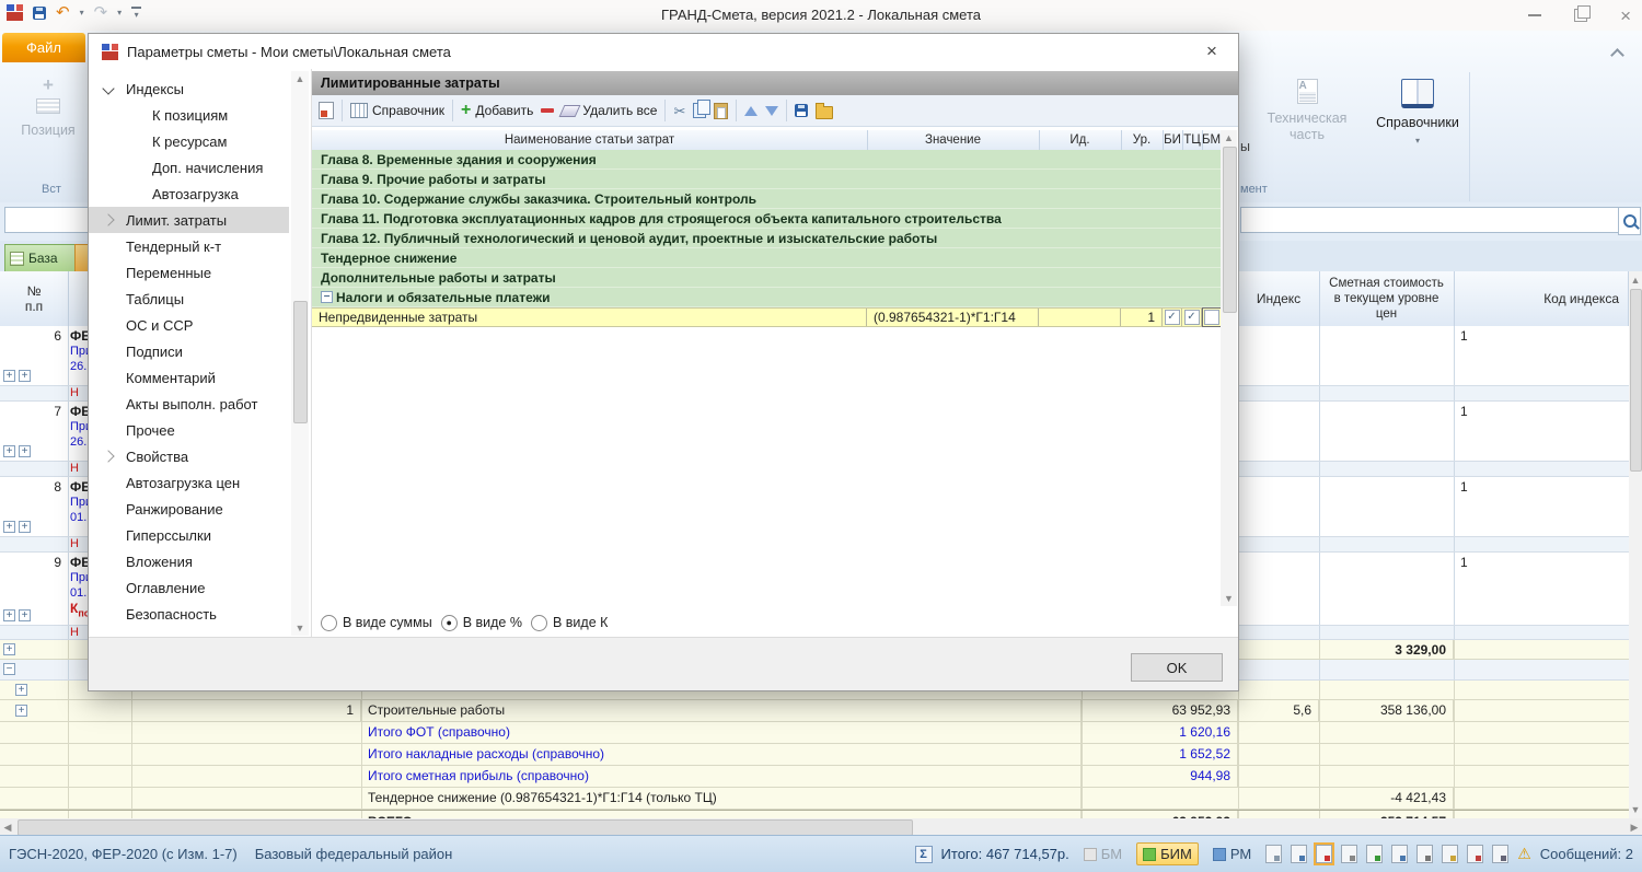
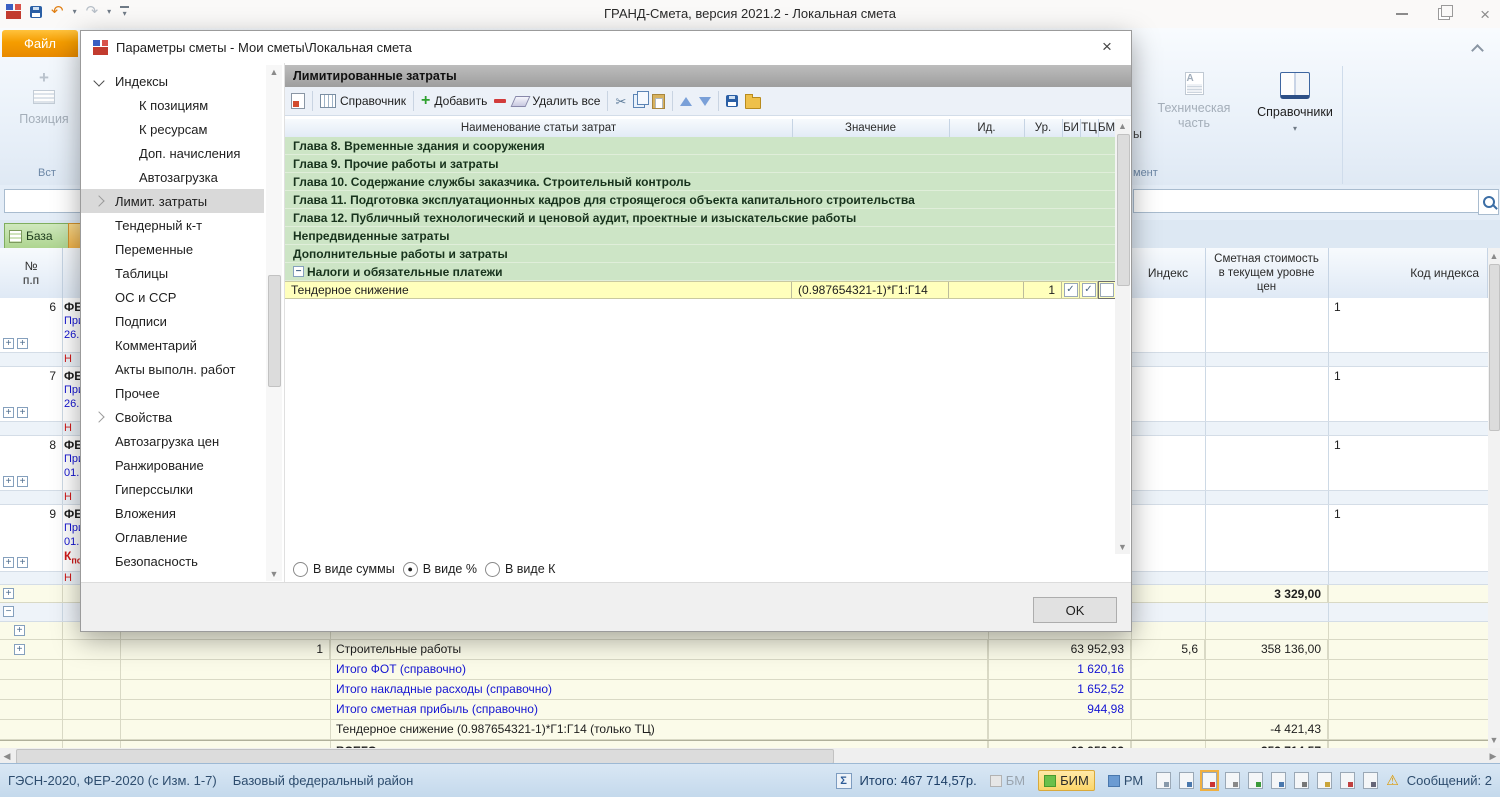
  ↶
  ▾
  ↷
  ▾
  ▾
  ГРАНД-Смета, версия 2021.2 - Локальная смета
  ×
  Файл
  Позиция
  Вст
  ы
  Техническая
  часть
  Справочники
  ▾
  мент
  База
  №
  п.п
  Индекс
  Сметная стоимость
  в текущем уровне
  цен
  Код индекса
  6
  ФЕ
  26.
  1
  Н
  7
  ФЕ
  26.
  1
  Н
  8
  ФЕ
  01.
  1
  Н
  9
  ФЕ
  01.
  1
  Н
  3 329,00
  1
  Строительные работы
  63 952,93
  5,6
  358 136,00
  Итого ФОТ (справочно)
  1 620,16
  Итого накладные расходы (справочно)
  1 652,52
  Итого сметная прибыль (справочно)
  944,98
  Тендерное снижение (0.987654321-1)*Г1:Г14 (только ТЦ)
  -4 421,43
  ▲
  ▼
  ◀
  ▶
  ГЭСН-2020, ФЕР-2020 (с Изм. 1-7)
  Базовый федеральный район
  Итого: 467 714,57р.
  БМ
  БИМ
  РМ
  ⚠
  Сообщений: 2
  Параметры сметы - Мои сметы\Локальная смета
  ×
  Индексы
  К позициям
  К ресурсам
  Доп. начисления
  Автозагрузка
  Лимит. затраты
  Тендерный к-т
  Переменные
  Таблицы
  ОС и ССР
  Подписи
  Комментарий
  Акты выполн. работ
  Прочее
  Свойства
  Автозагрузка цен
  Ранжирование
  Гиперссылки
  Вложения
  Оглавление
  Безопасность
  ▲
  ▼
  Лимитированные затраты
  Справочник
  +
  Добавить
  Удалить все
  ✂
  Наименование статьи затрат
  Значение
  Ид.
  Ур.
  БИ
  ТЦ
  БМ
  Глава 8. Временные здания и сооружения
  Глава 9. Прочие работы и затраты
  Глава 10. Содержание службы заказчика. Строительный контроль
  Глава 11. Подготовка эксплуатационных кадров для строящегося объекта капитального строительства
  Глава 12. Публичный технологический и ценовой аудит, проектные и изыскательские работы
- Тендерное снижение
+ Непредвиденные затраты
  Дополнительные работы и затраты
  Налоги и обязательные платежи
- Непредвиденные затраты
+ Тендерное снижение
  (0.987654321-1)*Г1:Г14
  1
  ✓
  ✓
  ▲
  ▼
  В виде суммы
  ●
  В виде %
  В виде К
  OK
